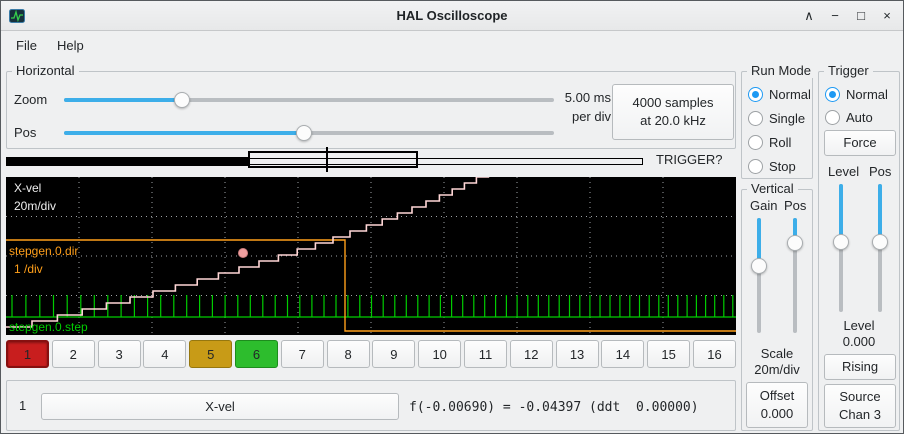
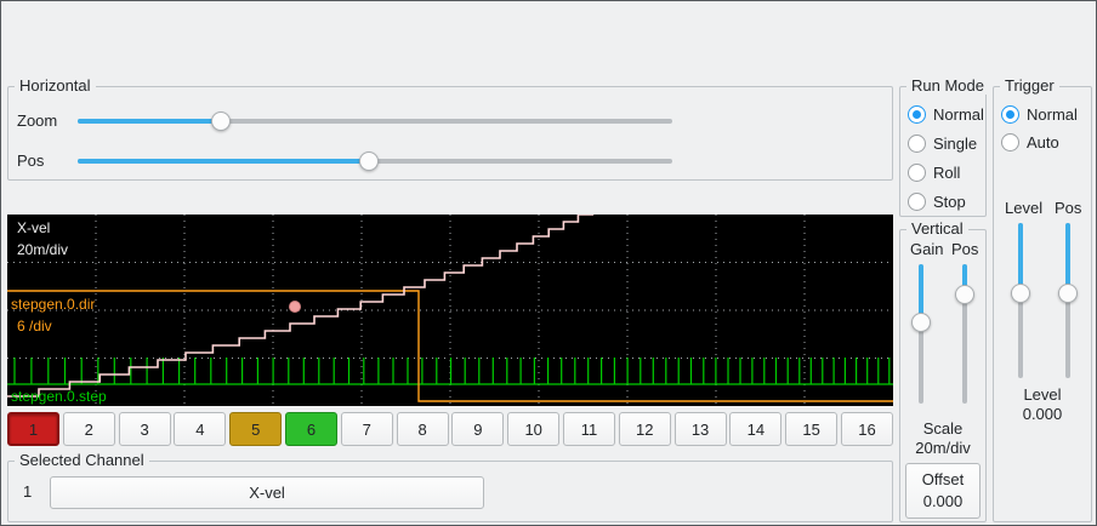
- HAL Oscilloscope
- ∧
- −
- □
- ×
- File
- Help
  Horizontal
  Zoom
  Pos
- 5.00 ms
- per div
- 4000 samples
- at 20.0 kHz
- TRIGGER?
  X-vel
  20m/div
  stepgen.0.dir
- 1 /div
+ 6 /div
  stepgen.0.step
  1
  2
  3
  4
  5
  6
  7
  8
  9
  10
  11
  12
  13
  14
  15
  16
+ Selected Channel
  1
  X-vel
- f(-0.00690) = -0.04397 (ddt 0.00000)
  Run Mode
  Normal
  Single
  Roll
  Stop
  Vertical
  Gain
  Pos
  Scale
  20m/div
  Offset
  0.000
  Trigger
  Normal
  Auto
- Force
  Level
  Pos
  Level
  0.000
- Rising
- Source
- Chan 3
